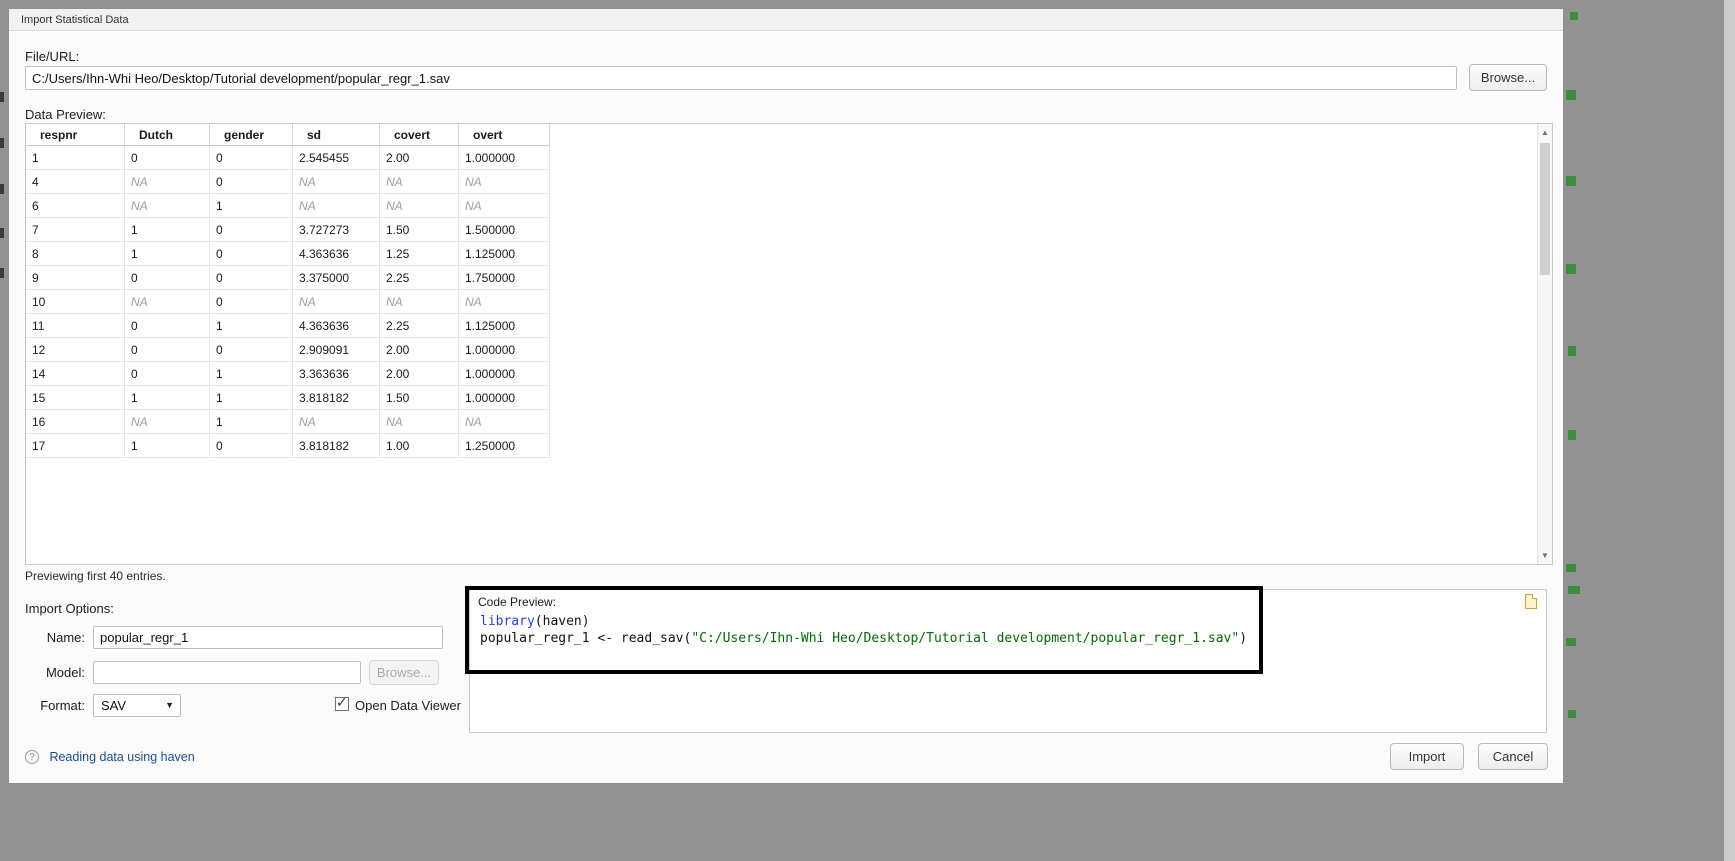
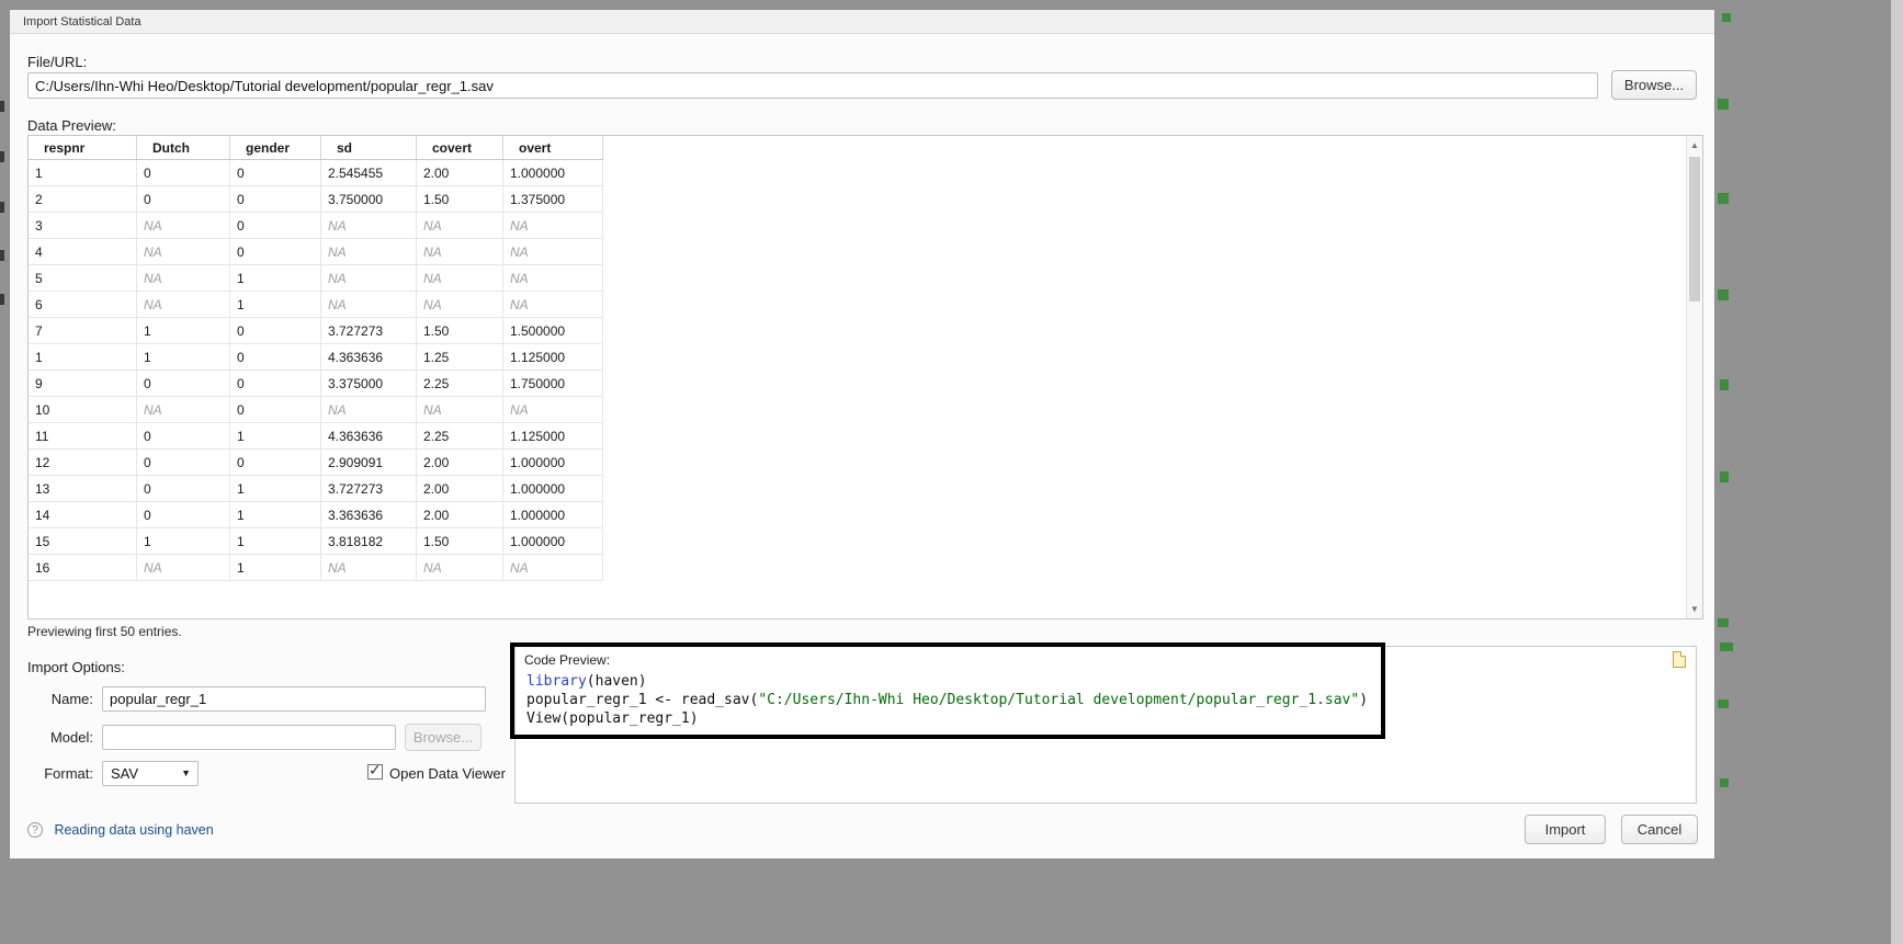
  Import Statistical Data
  File/URL:
  C:/Users/Ihn-Whi Heo/Desktop/Tutorial development/popular_regr_1.sav
  Browse...
  Data Preview:
  respnr	Dutch	gender	sd	covert	overt
  1	0	0	2.545455	2.00	1.000000
+ 2	0	0	3.750000	1.50	1.375000
+ 3	NA	0	NA	NA	NA
  4	NA	0	NA	NA	NA
+ 5	NA	1	NA	NA	NA
  6	NA	1	NA	NA	NA
  7	1	0	3.727273	1.50	1.500000
- 8	1	0	4.363636	1.25	1.125000
+ 1	1	0	4.363636	1.25	1.125000
  9	0	0	3.375000	2.25	1.750000
  10	NA	0	NA	NA	NA
  11	0	1	4.363636	2.25	1.125000
  12	0	0	2.909091	2.00	1.000000
+ 13	0	1	3.727273	2.00	1.000000
  14	0	1	3.363636	2.00	1.000000
  15	1	1	3.818182	1.50	1.000000
  16	NA	1	NA	NA	NA
- 17	1	0	3.818182	1.00	1.250000
  ▲
  ▼
- Previewing first 40 entries.
+ Previewing first 50 entries.
  Import Options:
  Name:
  popular_regr_1
  Model:
  Browse...
  Format:
  SAV
  ▼
  ✓
  Open Data Viewer
  Code Preview:
  library(haven)
  popular_regr_1 <- read_sav("C:/Users/Ihn-Whi Heo/Desktop/Tutorial development/popular_regr_1.sav")
+ View(popular_regr_1)
  ? Reading data using haven
  Import
  Cancel
